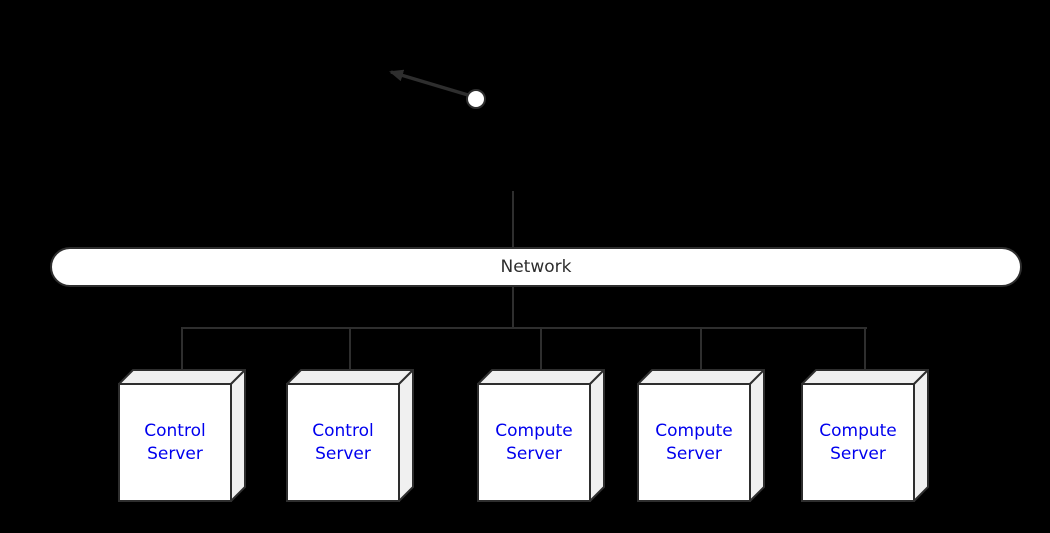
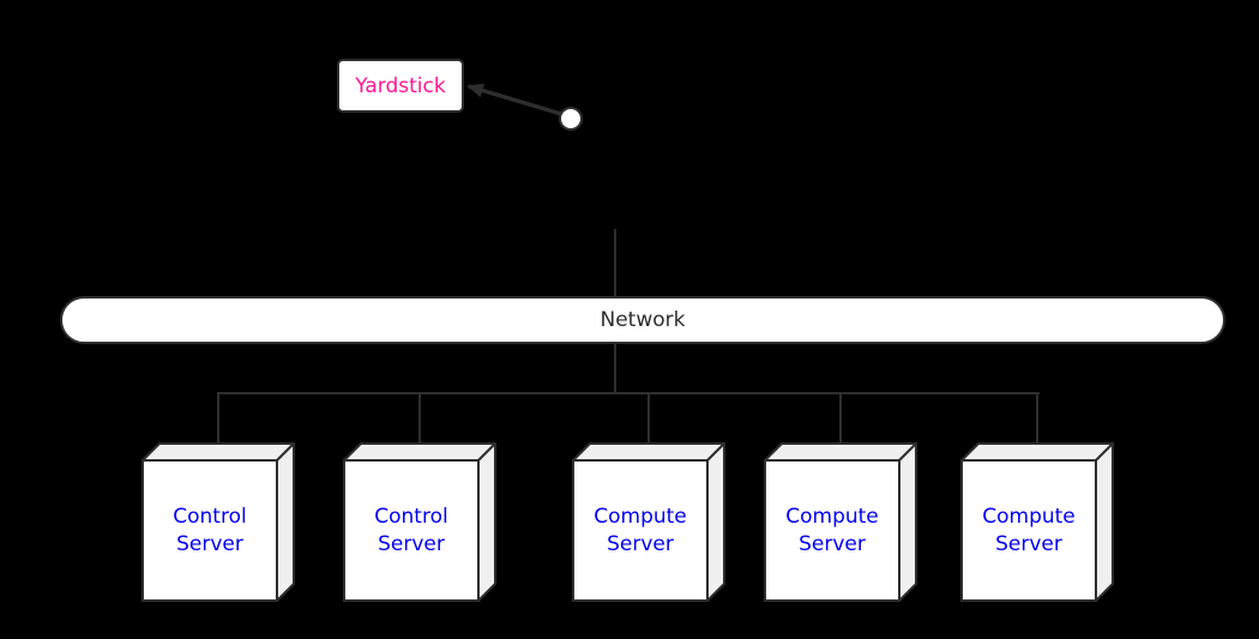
+ Yardstick
  Network
  Control Server
  Control Server
  Compute Server
  Compute Server
  Compute Server
